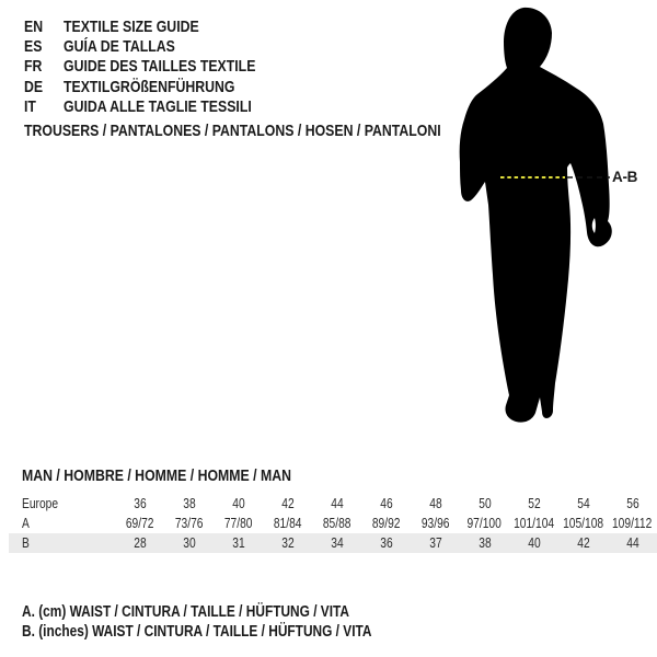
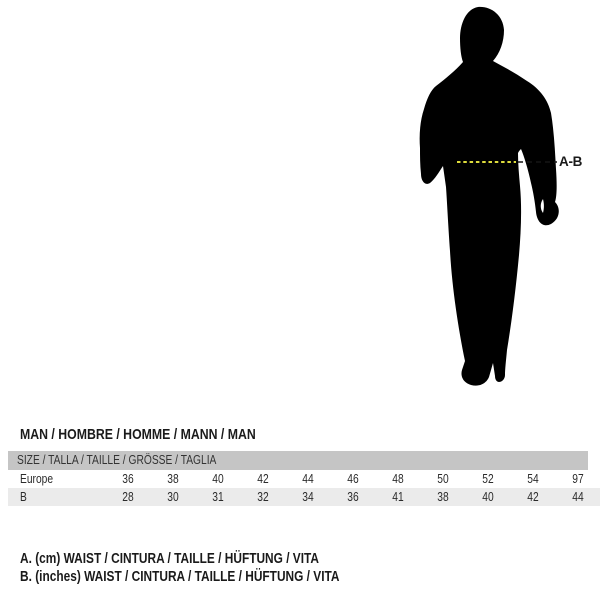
- EN
- TEXTILE SIZE GUIDE
- ES
- GUÍA DE TALLAS
- FR
- GUIDE DES TAILLES TEXTILE
- DE
- TEXTILGRÖßENFÜHRUNG
- IT
- GUIDA ALLE TAGLIE TESSILI
- TROUSERS / PANTALONES / PANTALONS / HOSEN / PANTALONI
  A-B
- MAN / HOMBRE / HOMME / HOMME / MAN
+ MAN / HOMBRE / HOMME / MANN / MAN
+ SIZE / TALLA / TAILLE / GRÖSSE / TAGLIA
- Europe	36	38	40	42	44	46	48	50	52	54	56
+ Europe	36	38	40	42	44	46	48	50	52	54	97
- A	69/72	73/76	77/80	81/84	85/88	89/92	93/96	97/100	101/104	105/108	109/112
- B	28	30	31	32	34	36	37	38	40	42	44
+ B	28	30	31	32	34	36	41	38	40	42	44
  A. (cm) WAIST / CINTURA / TAILLE / HÜFTUNG / VITA
  B. (inches) WAIST / CINTURA / TAILLE / HÜFTUNG / VITA
